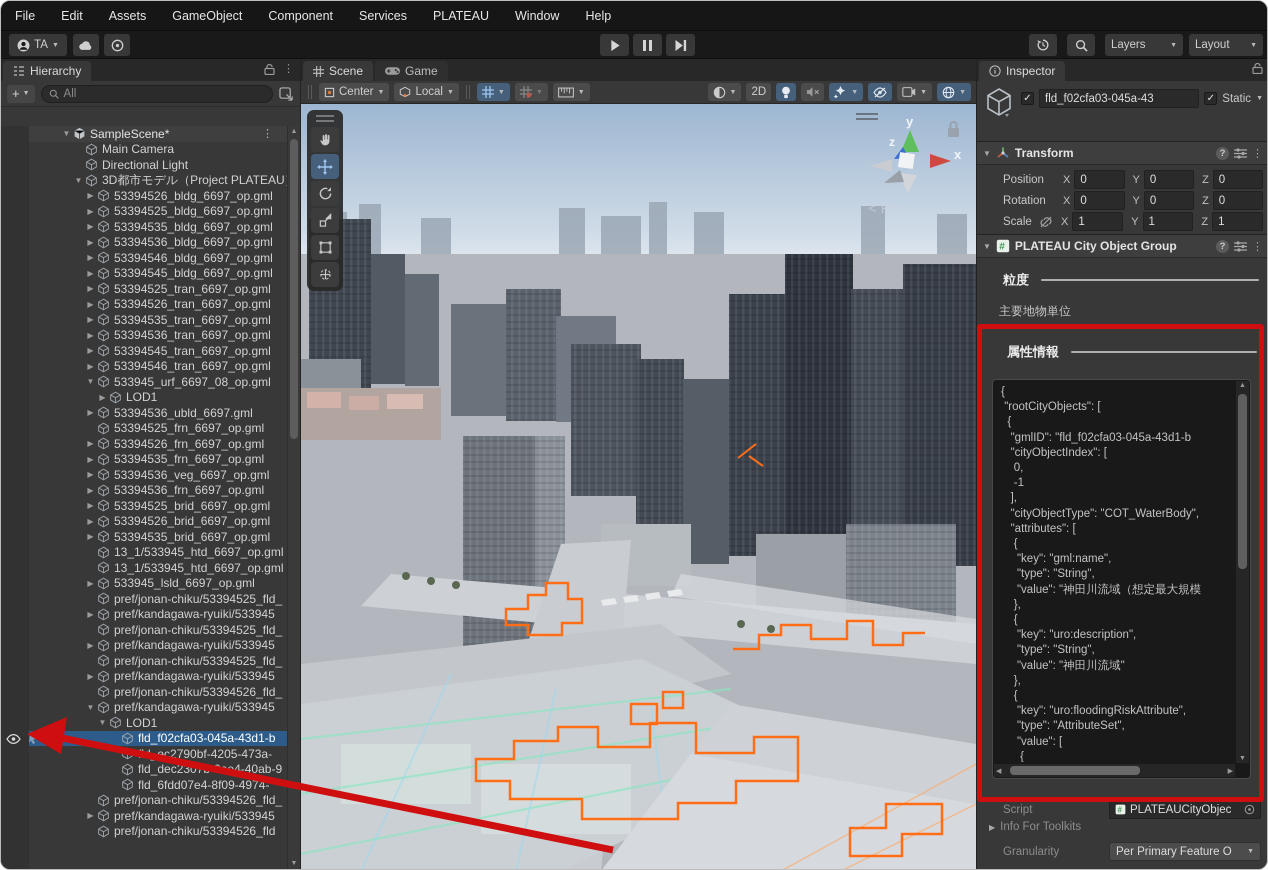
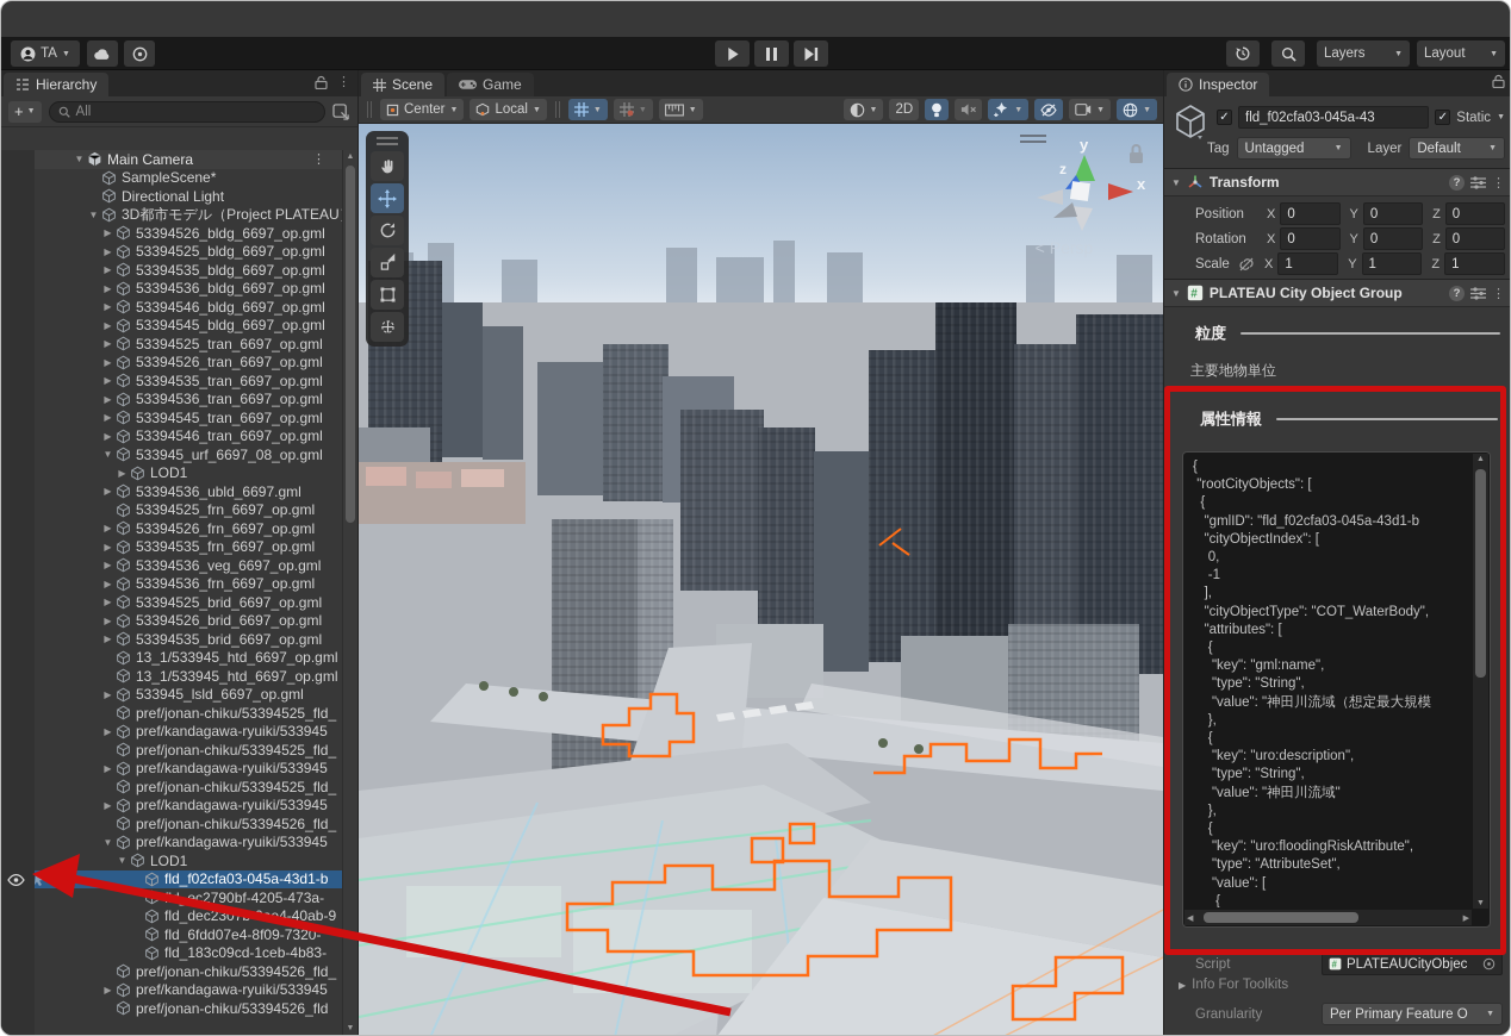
- File
- Edit
- Assets
- GameObject
- Component
- Services
- PLATEAU
- Window
- Help
  TA
  Layers
  Layout
  Hierarchy
  ⋮
  +
  All
  ▼
- SampleScene*
+ Main Camera
  ⋮
- Main Camera
+ SampleScene*
  Directional Light
  ▼
  3D都市モデル（Project PLATEAU
  ▶
  53394526_bldg_6697_op.gml
  ▶
  53394525_bldg_6697_op.gml
  ▶
  53394535_bldg_6697_op.gml
  ▶
  53394536_bldg_6697_op.gml
  ▶
  53394546_bldg_6697_op.gml
  ▶
  53394545_bldg_6697_op.gml
  ▶
  53394525_tran_6697_op.gml
  ▶
  53394526_tran_6697_op.gml
  ▶
  53394535_tran_6697_op.gml
  ▶
  53394536_tran_6697_op.gml
  ▶
  53394545_tran_6697_op.gml
  ▶
  53394546_tran_6697_op.gml
  ▼
  533945_urf_6697_08_op.gml
  ▶
  LOD1
  ▶
  53394536_ubld_6697.gml
  53394525_frn_6697_op.gml
  ▶
  53394526_frn_6697_op.gml
  ▶
  53394535_frn_6697_op.gml
  ▶
  53394536_veg_6697_op.gml
  ▶
  53394536_frn_6697_op.gml
  ▶
  53394525_brid_6697_op.gml
  ▶
  53394526_brid_6697_op.gml
  ▶
  53394535_brid_6697_op.gml
  13_1/533945_htd_6697_op.gml
  13_1/533945_htd_6697_op.gml
  ▶
  533945_lsld_6697_op.gml
  pref/jonan-chiku/53394525_fld_
  ▶
  pref/kandagawa-ryuiki/533945
  pref/jonan-chiku/53394525_fld_
  ▶
  pref/kandagawa-ryuiki/533945
  pref/jonan-chiku/53394525_fld_
  ▶
  pref/kandagawa-ryuiki/533945
  pref/jonan-chiku/53394526_fld_
  ▼
  pref/kandagawa-ryuiki/533945
  ▼
  LOD1
  fld_f02cfa03-045a-43d1-b
  ec2790bf-4205-473a-
  fld_dec2304-40ab-9
- fld_6fdd07e4-8f09-4974-
+ fld_6fdd07e4-8f09-7320-
+ fld_183c09cd-1ceb-4b83-
  pref/jonan-chiku/53394526_fld_
  ▶
  pref/kandagawa-ryuiki/533945
  pref/jonan-chiku/53394526_fld
  Scene
  Game
  Center
  Local
  2D
  y
  x
  z
  < Persp
  Inspector
  ✓
  fld_f02cfa03-045a-43
  ✓
  Static
+ Tag
+ Untagged
+ Layer
+ Default
  ▼
  Transform
  ?
  ⋮
  Position
  X
  0
  Y
  0
  Z
  0
  Rotation
  X
  0
  Y
  0
  Z
  0
  Scale
  X
  1
  Y
  1
  Z
  1
  ▼
  #
  PLATEAU City Object Group
  ?
  ⋮
  粒度
  主要地物単位
  属性情報
  {
  "rootCityObjects": [
  {
  "gmlID": "fld_f02cfa03-045a-43d1-b
  "cityObjectIndex": [
  0,
  -1
  ],
  "cityObjectType": "COT_WaterBody",
  "attributes": [
  {
  "key": "gml:name",
  "type": "String",
  "value": "神田川流域（想定最大規模
  },
  {
  "key": "uro:description",
  "type": "String",
  "value": "神田川流域"
  },
  {
  "key": "uro:floodingRiskAttribute",
  "type": "AttributeSet",
  "value": [
  {
  Script
  #
  PLATEAUCityObjec
  ▶
  Info For Toolkits
  Granularity
  Per Primary Feature O
